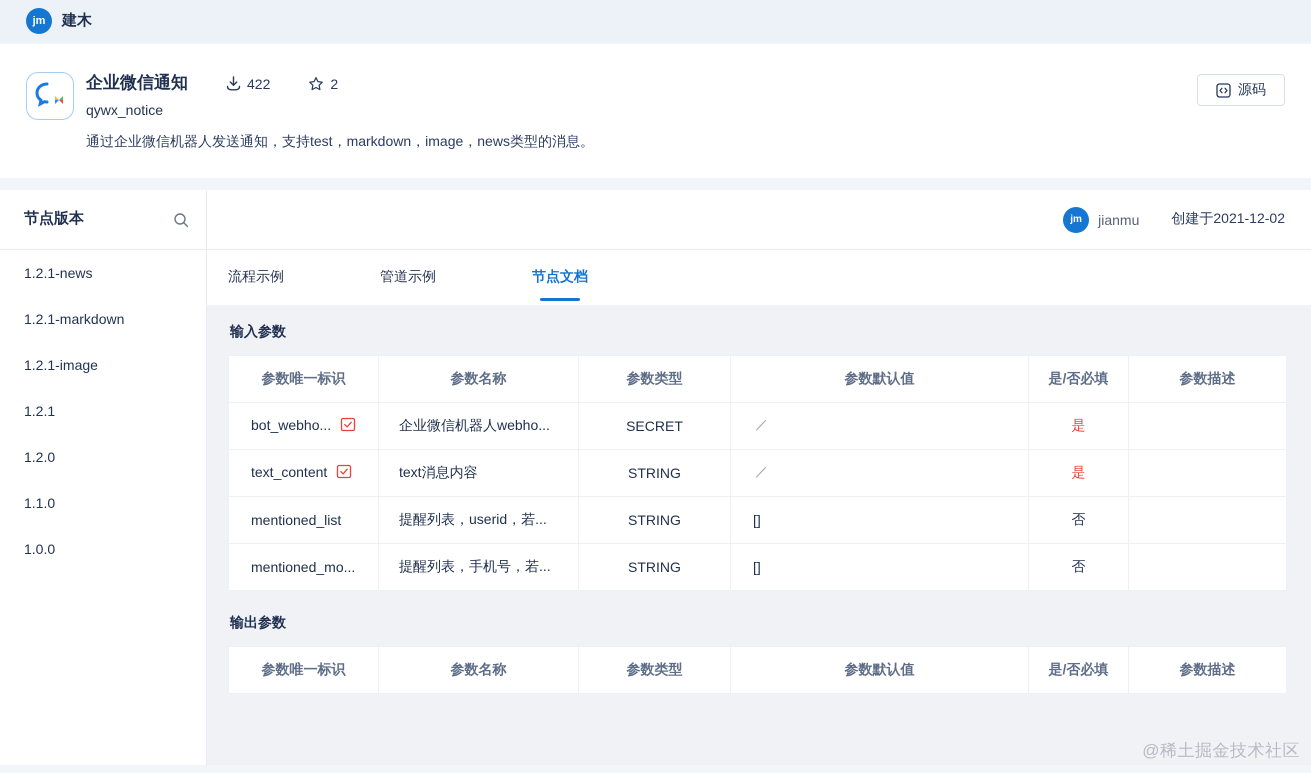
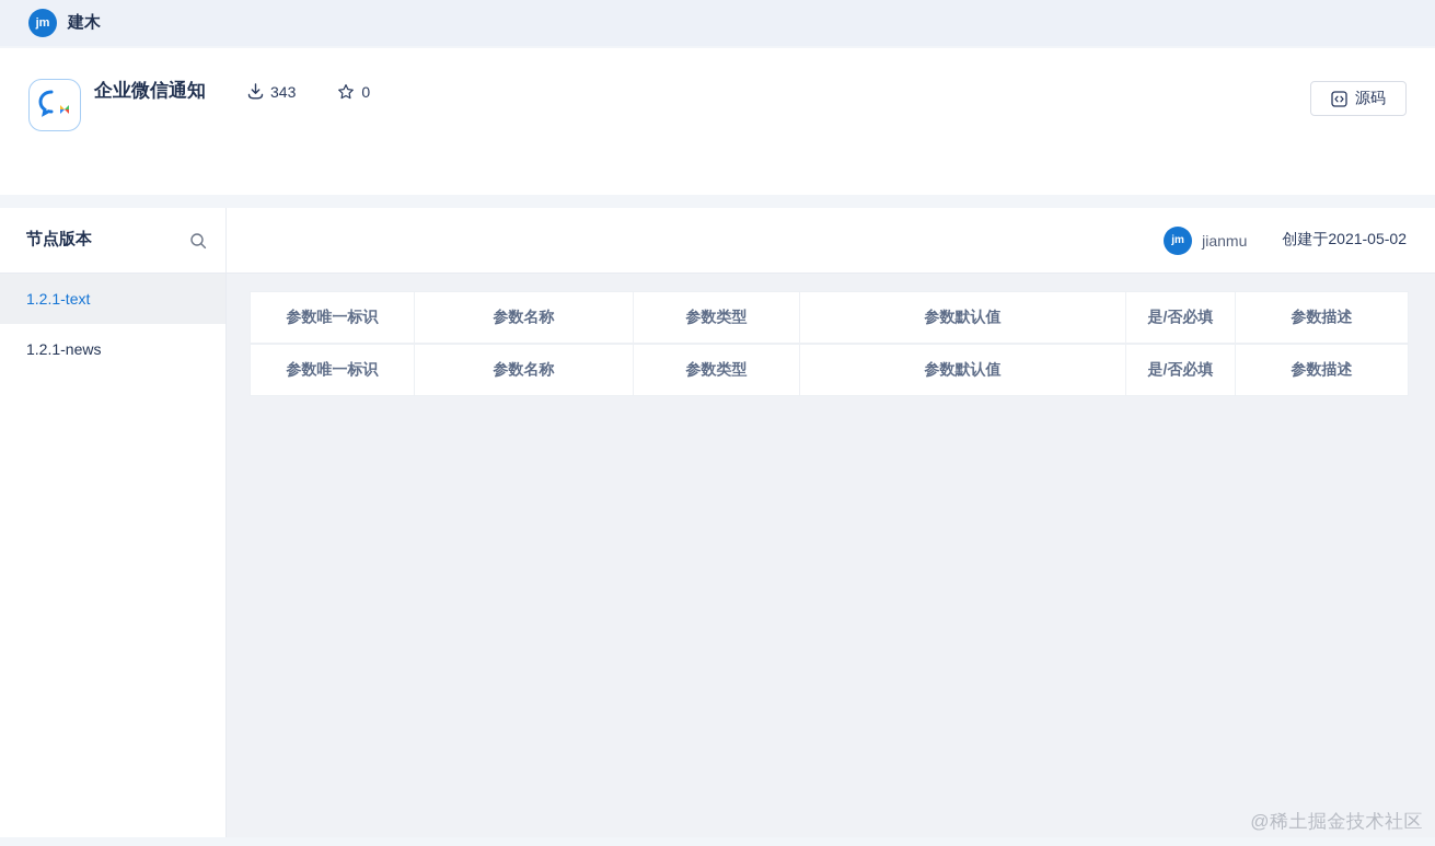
  jm
  建木
  企业微信通知
- 422
+ 343
- 2
+ 0
- qywx_notice
- 通过企业微信机器人发送通知，支持test，markdown，image，news类型的消息。
  源码
  节点版本
+ 1.2.1-text
  1.2.1-news
- 1.2.1-markdown
- 1.2.1-image
- 1.2.1
- 1.2.0
- 1.1.0
- 1.0.0
  jm
  jianmu
- 创建于2021-12-02
+ 创建于2021-05-02
- 流程示例
- 管道示例
- 节点文档
- 输入参数
  参数唯一标识	参数名称	参数类型	参数默认值	是/否必填	参数描述
- bot_webho...	企业微信机器人webho...	SECRET		是
- text_content	text消息内容	STRING		是
- mentioned_list	提醒列表，userid，若...	STRING	[]	否
- mentioned_mo...	提醒列表，手机号，若...	STRING	[]	否
- 输出参数
  参数唯一标识	参数名称	参数类型	参数默认值	是/否必填	参数描述
  @稀土掘金技术社区
